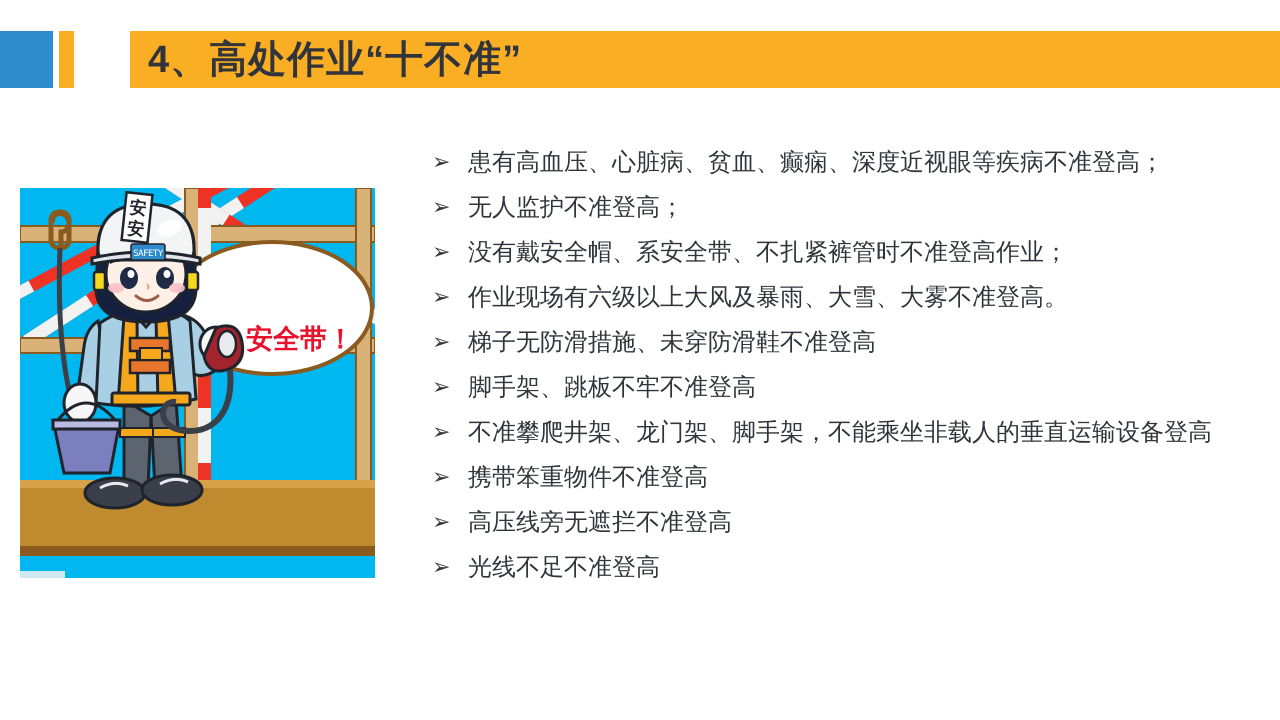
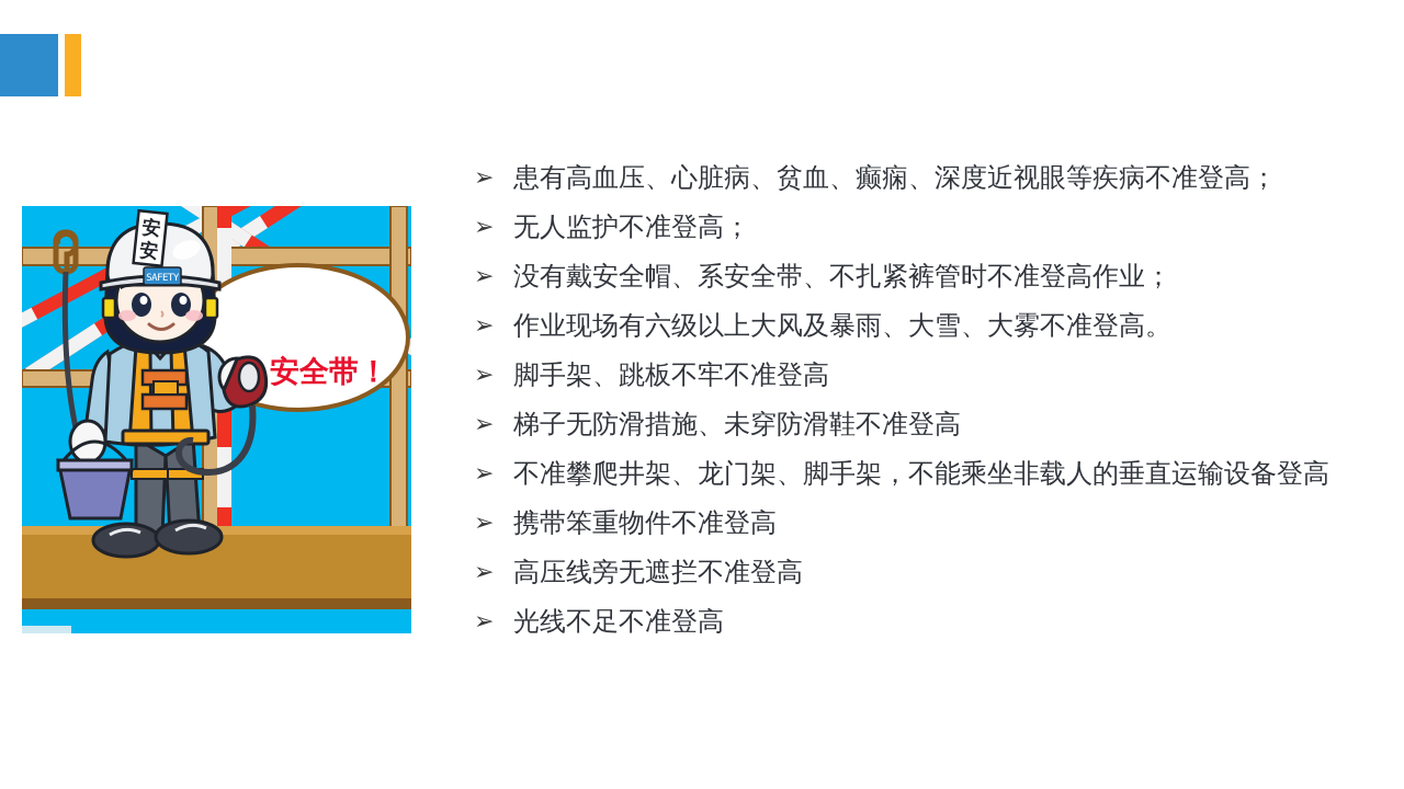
- 4、高处作业“十不准”
  安全带！
  SAFETY
  ➢
  患有高血压、心脏病、贫血、癫痫、深度近视眼等疾病不准登高；
  ➢
  无人监护不准登高；
  ➢
  没有戴安全帽、系安全带、不扎紧裤管时不准登高作业；
  ➢
  作业现场有六级以上大风及暴雨、大雪、大雾不准登高。
  ➢
- 梯子无防滑措施、未穿防滑鞋不准登高
+ 脚手架、跳板不牢不准登高
  ➢
- 脚手架、跳板不牢不准登高
+ 梯子无防滑措施、未穿防滑鞋不准登高
  ➢
  不准攀爬井架、龙门架、脚手架，不能乘坐非载人的垂直运输设备登高
  ➢
  携带笨重物件不准登高
  ➢
  高压线旁无遮拦不准登高
  ➢
  光线不足不准登高
